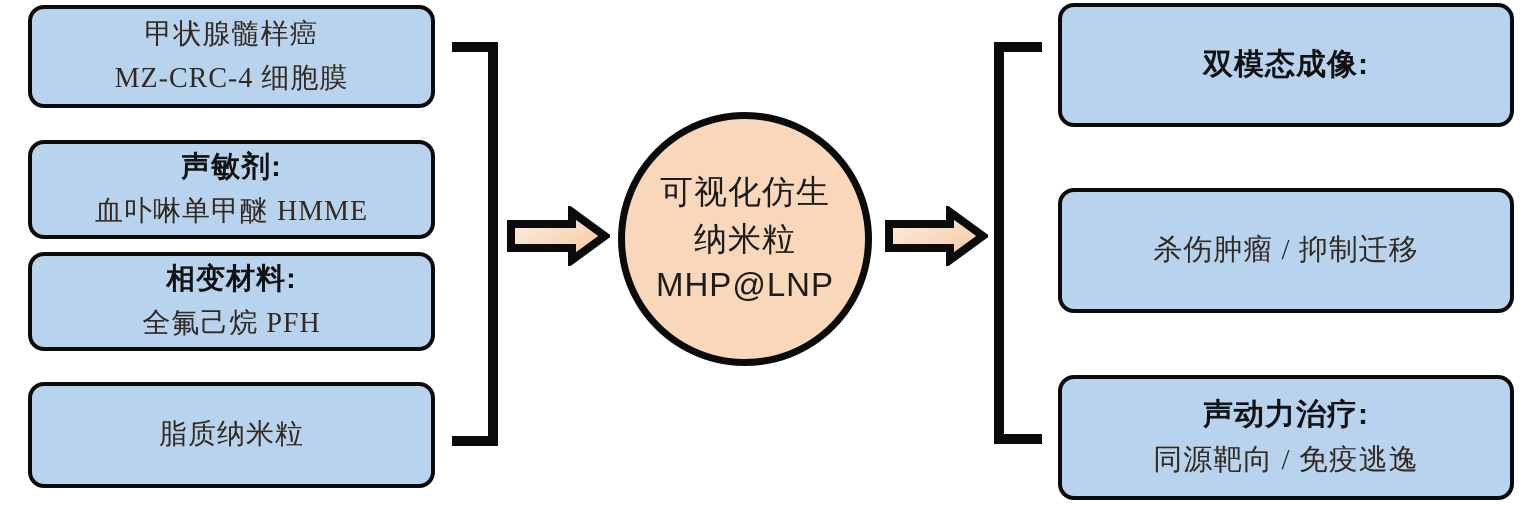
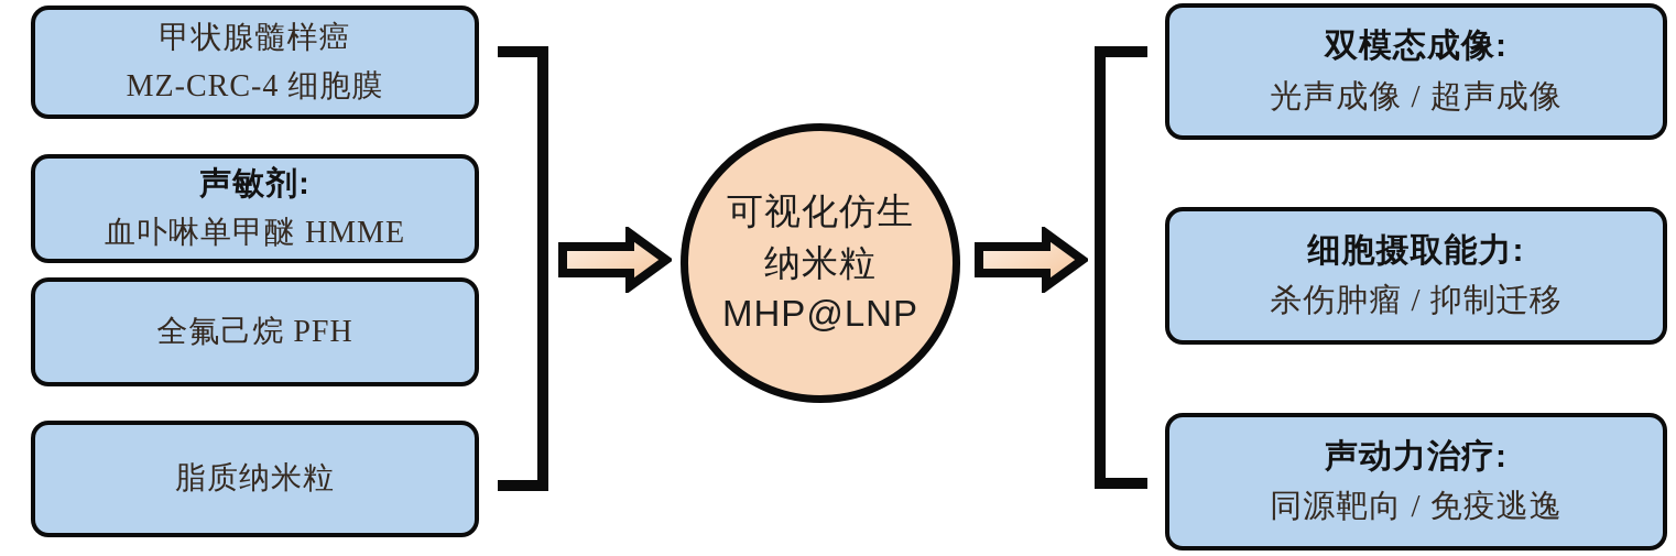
  甲状腺髓样癌
  MZ-CRC-4 细胞膜
  声敏剂:
  血卟啉单甲醚 HMME
- 相变材料:
  全氟己烷 PFH
  脂质纳米粒
  可视化仿生
  纳米粒
  MHP@LNP
  双模态成像:
+ 光声成像 / 超声成像
+ 细胞摄取能力:
  杀伤肿瘤 / 抑制迁移
  声动力治疗:
  同源靶向 / 免疫逃逸
